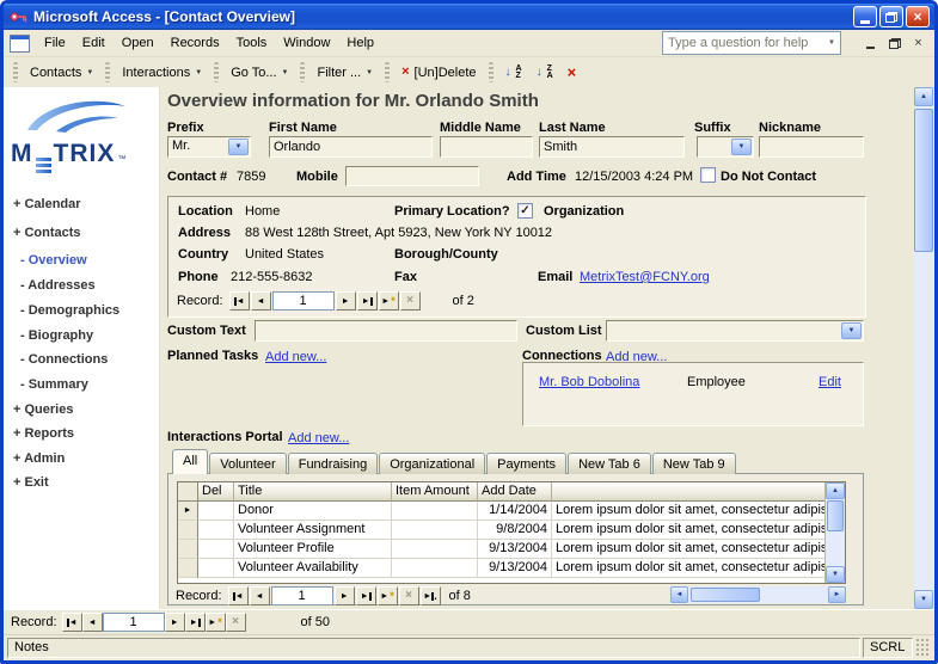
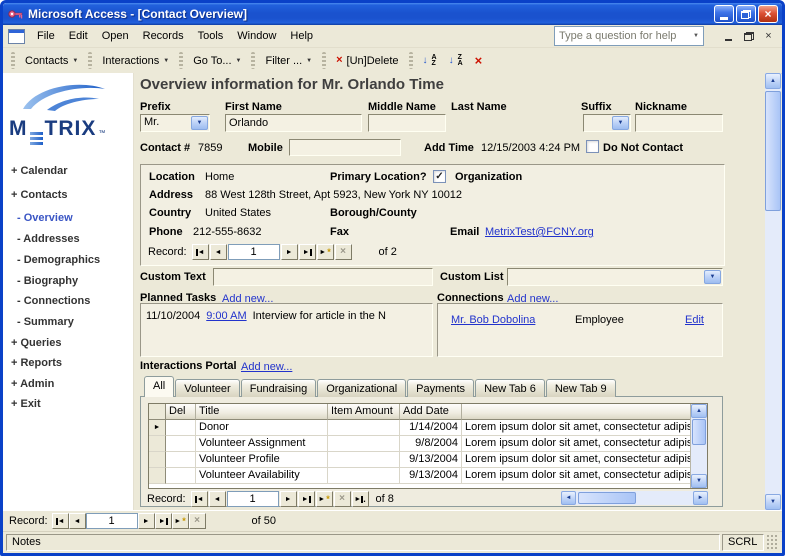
  Microsoft Access - [Contact Overview]
  ×
  File
  Edit
  Open
  Records
  Tools
  Window
  Help
  Type a question for help
  ×
  Contacts
  Interactions
  Go To...
  Filter ...
  ×
  [Un]Delete
  ↓
  ↓
  ×
  M
  TRIX
  + Calendar
  + Contacts
  - Overview
  - Addresses
  - Demographics
  - Biography
  - Connections
  - Summary
  + Queries
  + Reports
  + Admin
  + Exit
- Overview information for Mr. Orlando Smith
+ Overview information for Mr. Orlando Time
  Prefix
  First Name
  Middle Name
  Last Name
  Suffix
  Nickname
  Mr.
  Orlando
- Smith
  Contact #
  7859
  Mobile
  Add Time
  12/15/2003 4:24 PM
  Do Not Contact
  Location
  Home
  Primary Location?
  ✓
  Organization
  Address
  88 West 128th Street, Apt 5923, New York NY 10012
  Country
  United States
  Borough/County
  Phone
  212-555-8632
  Fax
  Email
  MetrixTest@FCNY.org
  Record:
  1
  *
  ×
  of 2
  Custom Text
  Custom List
  Planned Tasks
  Add new...
+ 11/10/2004
+ 9:00 AM
+ Interview for article in the N
  Connections
  Add new...
  Mr. Bob Dobolina
  Employee
  Edit
  Interactions Portal
  Add new...
  All
  Volunteer
  Fundraising
  Organizational
  Payments
  New Tab 6
  New Tab 9
  Del
  Title
  Item Amount
  Add Date
  Donor
  1/14/2004
  Lorem ipsum dolor sit amet, consectetur adipi
  Volunteer Assignment
  9/8/2004
  Lorem ipsum dolor sit amet, consectetur adipi
  Volunteer Profile
  9/13/2004
  Lorem ipsum dolor sit amet, consectetur adipi
  Volunteer Availability
  9/13/2004
  Lorem ipsum dolor sit amet, consectetur adipi
  Record:
  1
  *
  ×
  .
  of 8
  Record:
  1
  *
  ×
  of 50
  Notes
  SCRL
